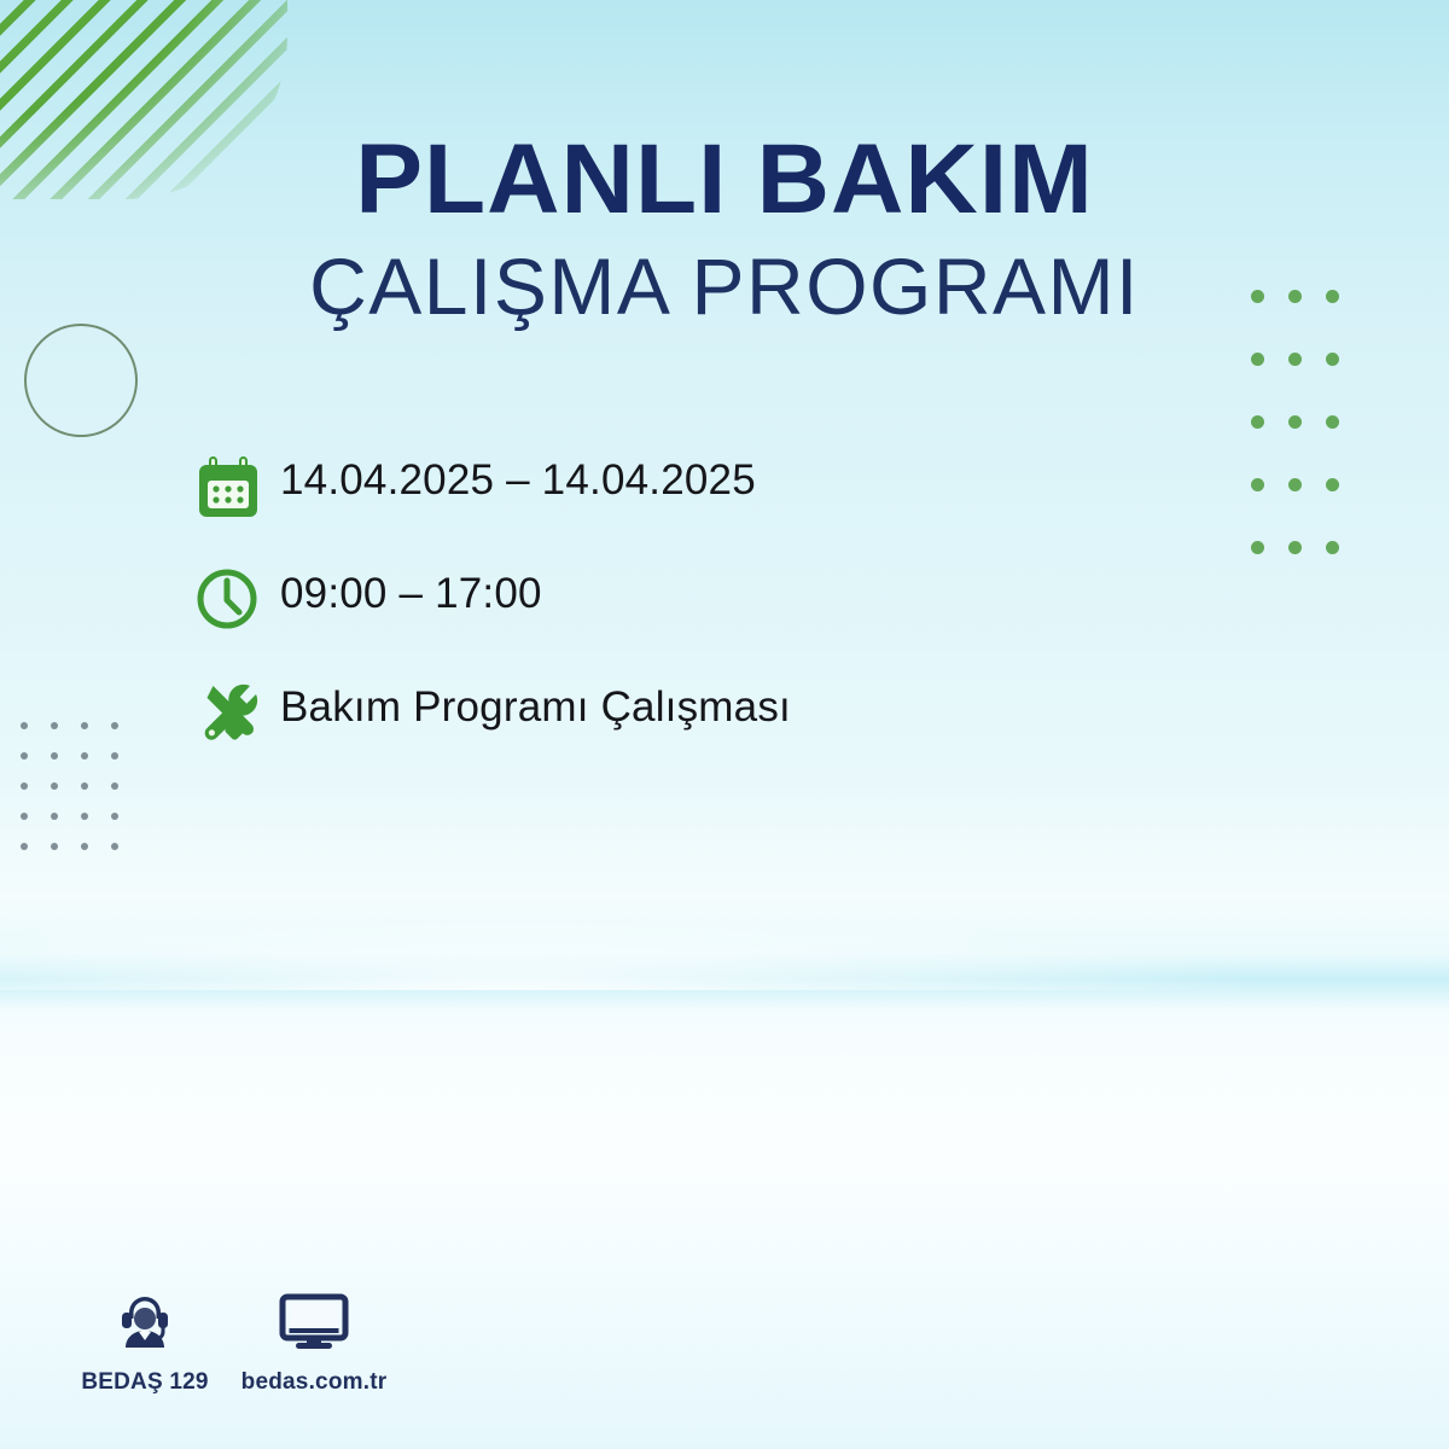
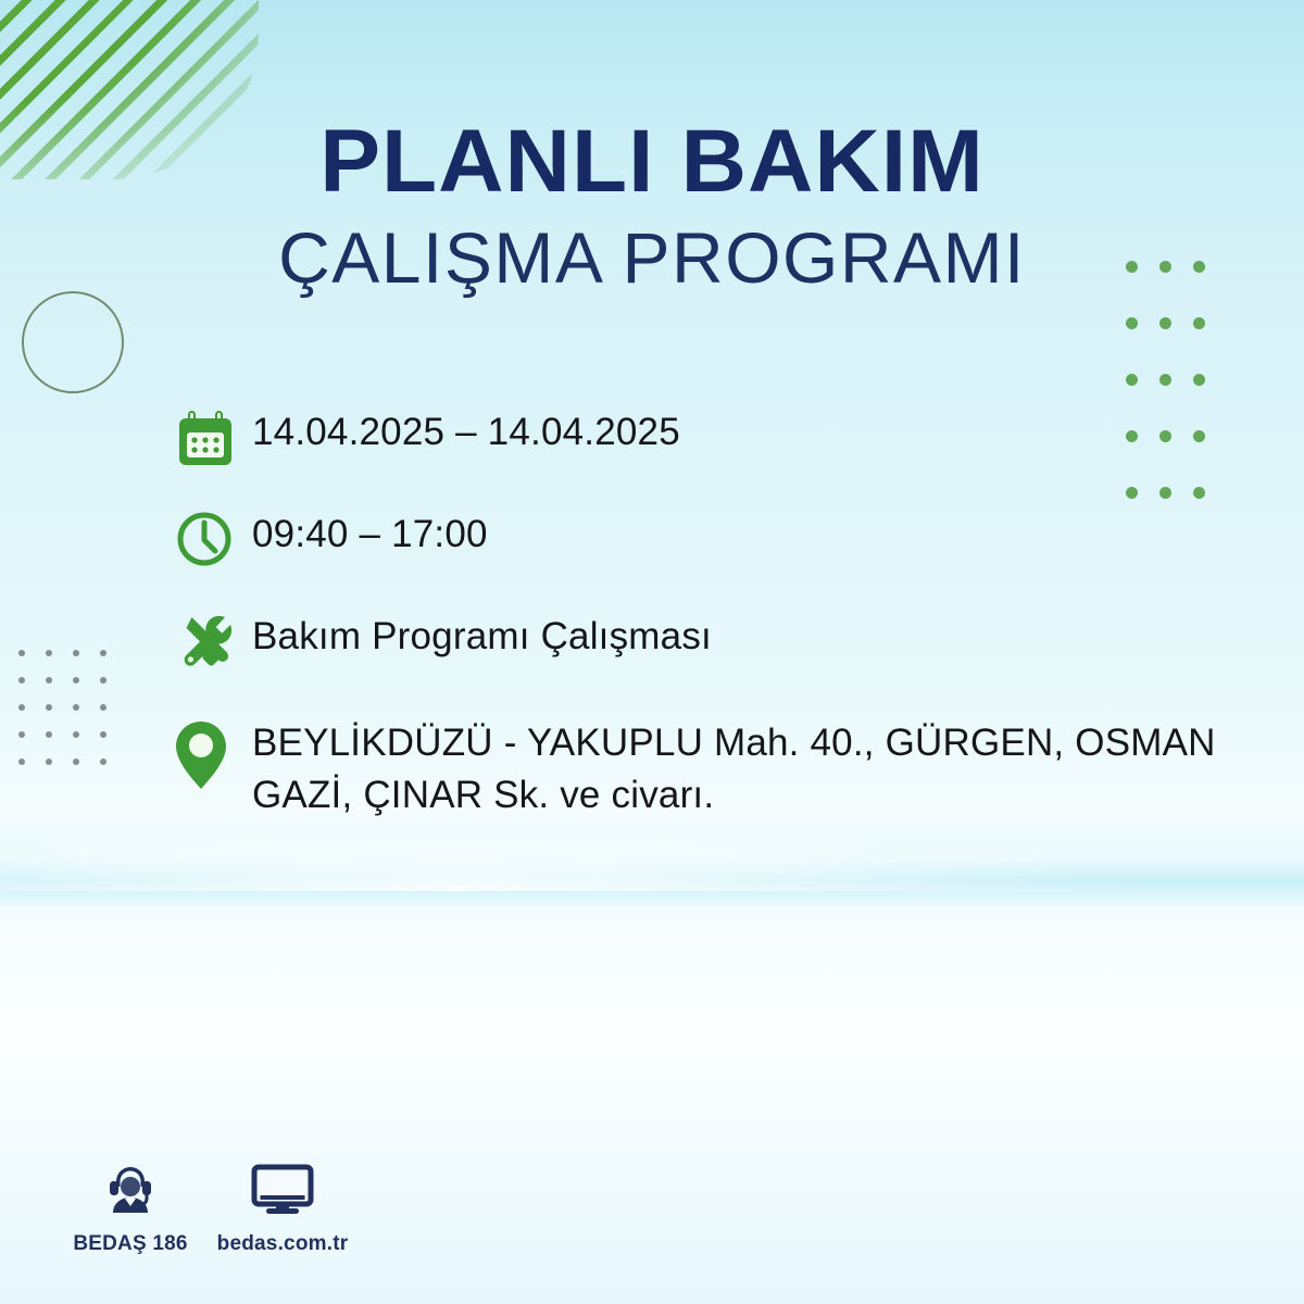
  PLANLI BAKIM
  ÇALIŞMA PROGRAMI
  14.04.2025 – 14.04.2025
- 09:00 – 17:00
+ 09:40 – 17:00
  Bakım Programı Çalışması
+ BEYLİKDÜZÜ - YAKUPLU Mah. 40., GÜRGEN, OSMAN GAZİ, ÇINAR Sk. ve civarı.
- BEDAŞ 129
+ BEDAŞ 186
  bedas.com.tr
